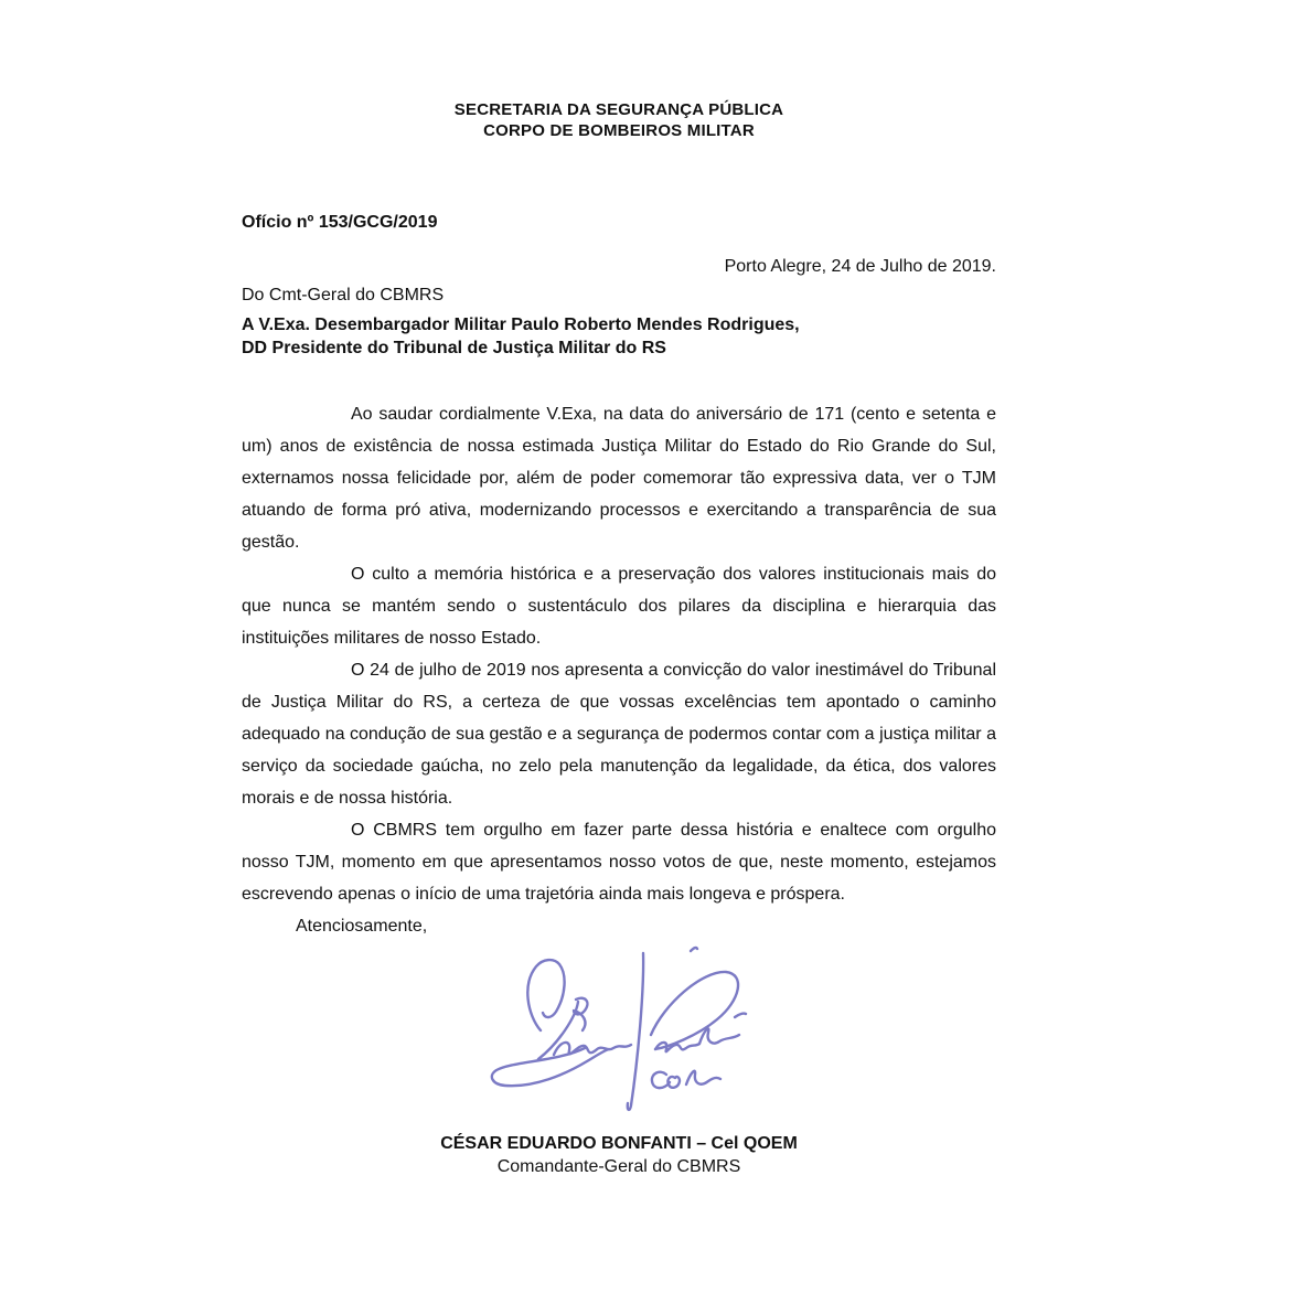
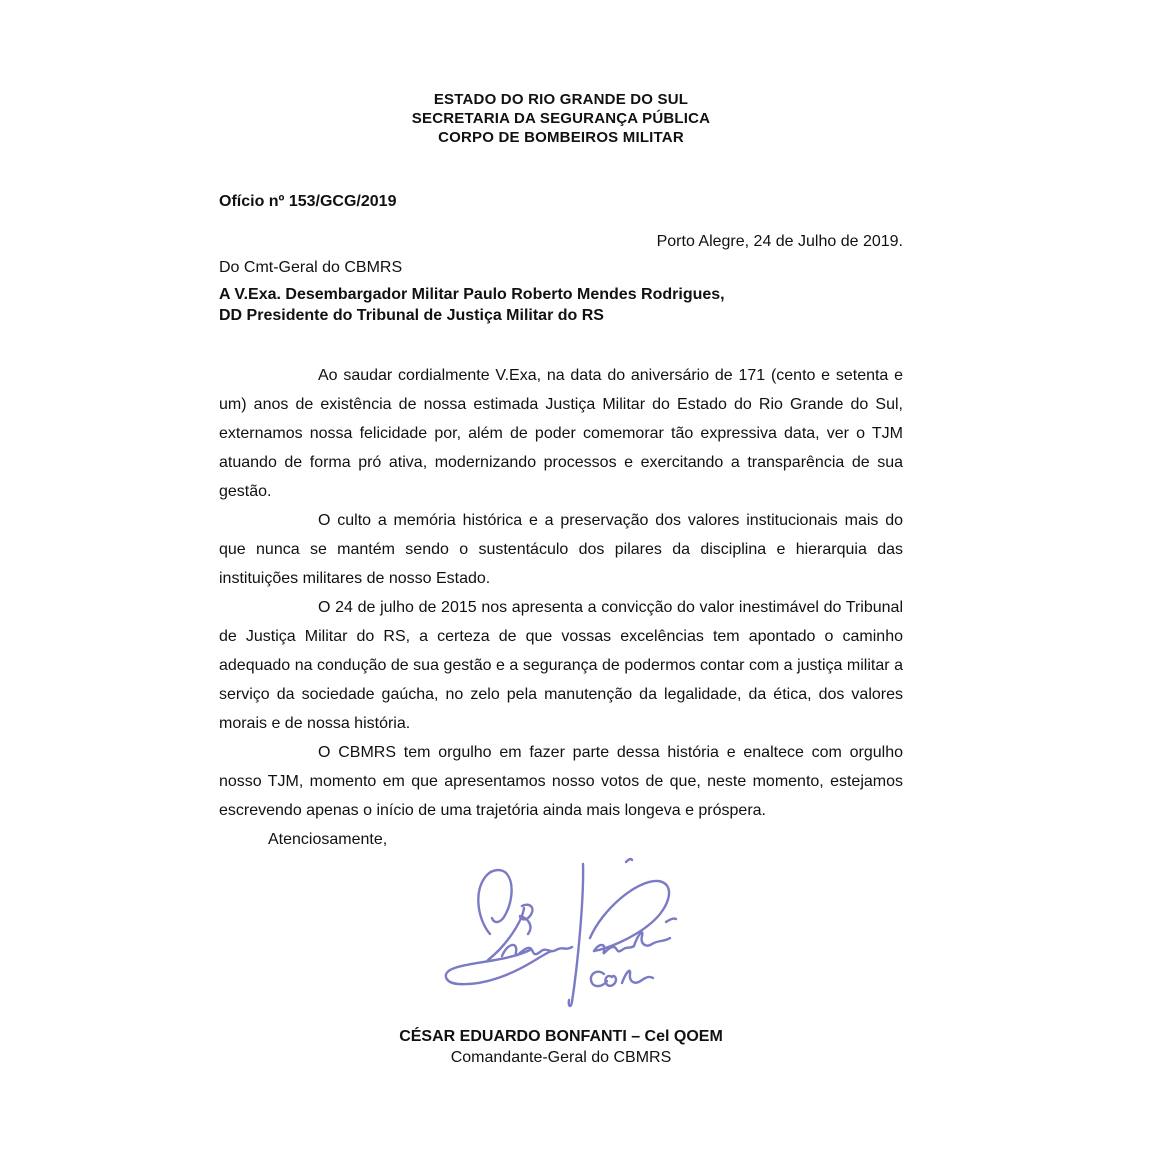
+ ESTADO DO RIO GRANDE DO SUL
  SECRETARIA DA SEGURANÇA PÚBLICA
  CORPO DE BOMBEIROS MILITAR
  Ofício nº 153/GCG/2019
  Porto Alegre, 24 de Julho de 2019.
  Do Cmt-Geral do CBMRS
  A V.Exa. Desembargador Militar Paulo Roberto Mendes Rodrigues,
  DD Presidente do Tribunal de Justiça Militar do RS
  Ao saudar cordialmente V.Exa, na data do aniversário de 171 (cento e setenta e um) anos de existência de nossa estimada Justiça Militar do Estado do Rio Grande do Sul, externamos nossa felicidade por, além de poder comemorar tão expressiva data, ver o TJM atuando de forma pró ativa, modernizando processos e exercitando a transparência de sua gestão.
  O culto a memória histórica e a preservação dos valores institucionais mais do que nunca se mantém sendo o sustentáculo dos pilares da disciplina e hierarquia das instituições militares de nosso Estado.
- O 24 de julho de 2019 nos apresenta a convicção do valor inestimável do Tribunal de Justiça Militar do RS, a certeza de que vossas excelências tem apontado o caminho adequado na condução de sua gestão e a segurança de podermos contar com a justiça militar a serviço da sociedade gaúcha, no zelo pela manutenção da legalidade, da ética, dos valores morais e de nossa história.
+ O 24 de julho de 2015 nos apresenta a convicção do valor inestimável do Tribunal de Justiça Militar do RS, a certeza de que vossas excelências tem apontado o caminho adequado na condução de sua gestão e a segurança de podermos contar com a justiça militar a serviço da sociedade gaúcha, no zelo pela manutenção da legalidade, da ética, dos valores morais e de nossa história.
  O CBMRS tem orgulho em fazer parte dessa história e enaltece com orgulho nosso TJM, momento em que apresentamos nosso votos de que, neste momento, estejamos escrevendo apenas o início de uma trajetória ainda mais longeva e próspera.
  Atenciosamente,
  CÉSAR EDUARDO BONFANTI – Cel QOEM
  Comandante-Geral do CBMRS
